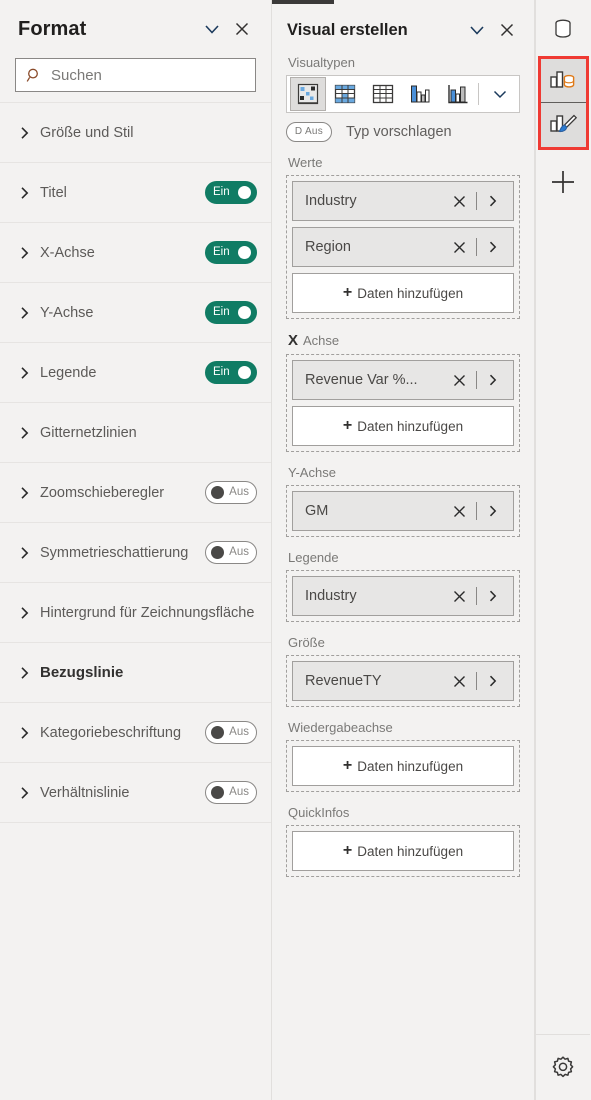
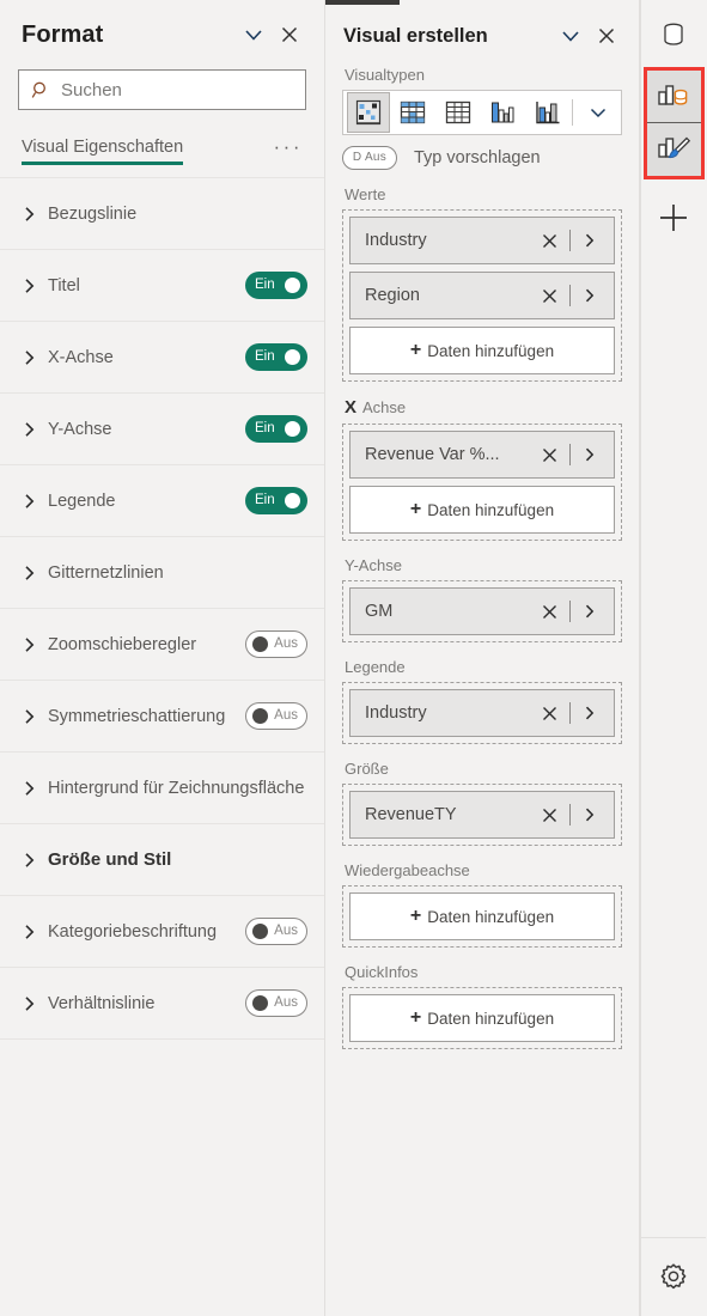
  Format
  Suchen
+ Visual Eigenschaften
+ ···
- Größe und Stil
+ Bezugslinie
  Titel
  Ein
  X-Achse
  Ein
  Y-Achse
  Ein
  Legende
  Ein
  Gitternetzlinien
  Zoomschieberegler
  Aus
  Symmetrieschattierung
  Aus
  Hintergrund für Zeichnungsfläche
- Bezugslinie
+ Größe und Stil
  Kategoriebeschriftung
  Aus
  Verhältnislinie
  Aus
  Visual erstellen
  Visualtypen
  D Aus
  Typ vorschlagen
  Werte
  Industry
  Region
  +
  Daten hinzufügen
  X
  Achse
  Revenue Var %...
  +
  Daten hinzufügen
  Y-Achse
  GM
  Legende
  Industry
  Größe
  RevenueTY
  Wiedergabeachse
  +
  Daten hinzufügen
  QuickInfos
  +
  Daten hinzufügen
